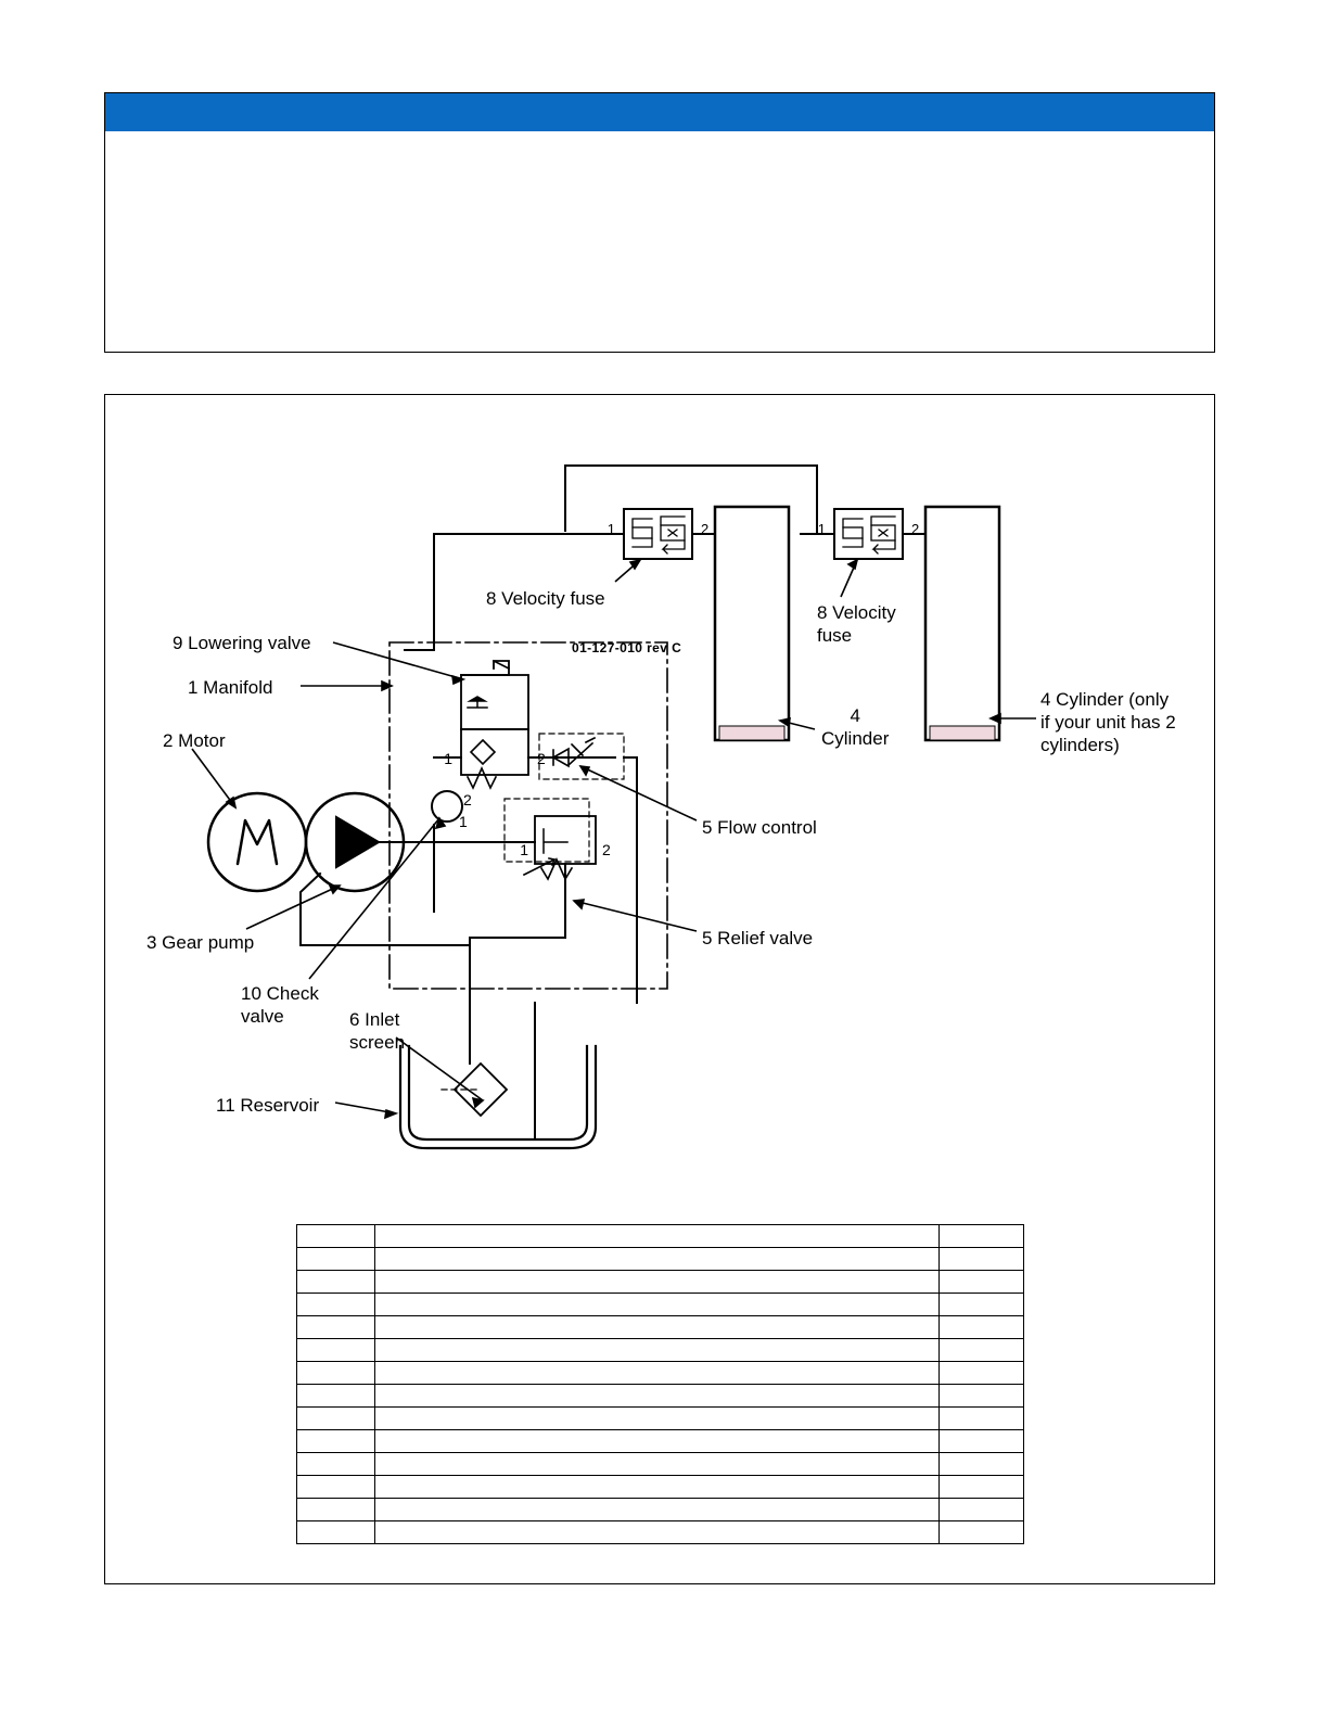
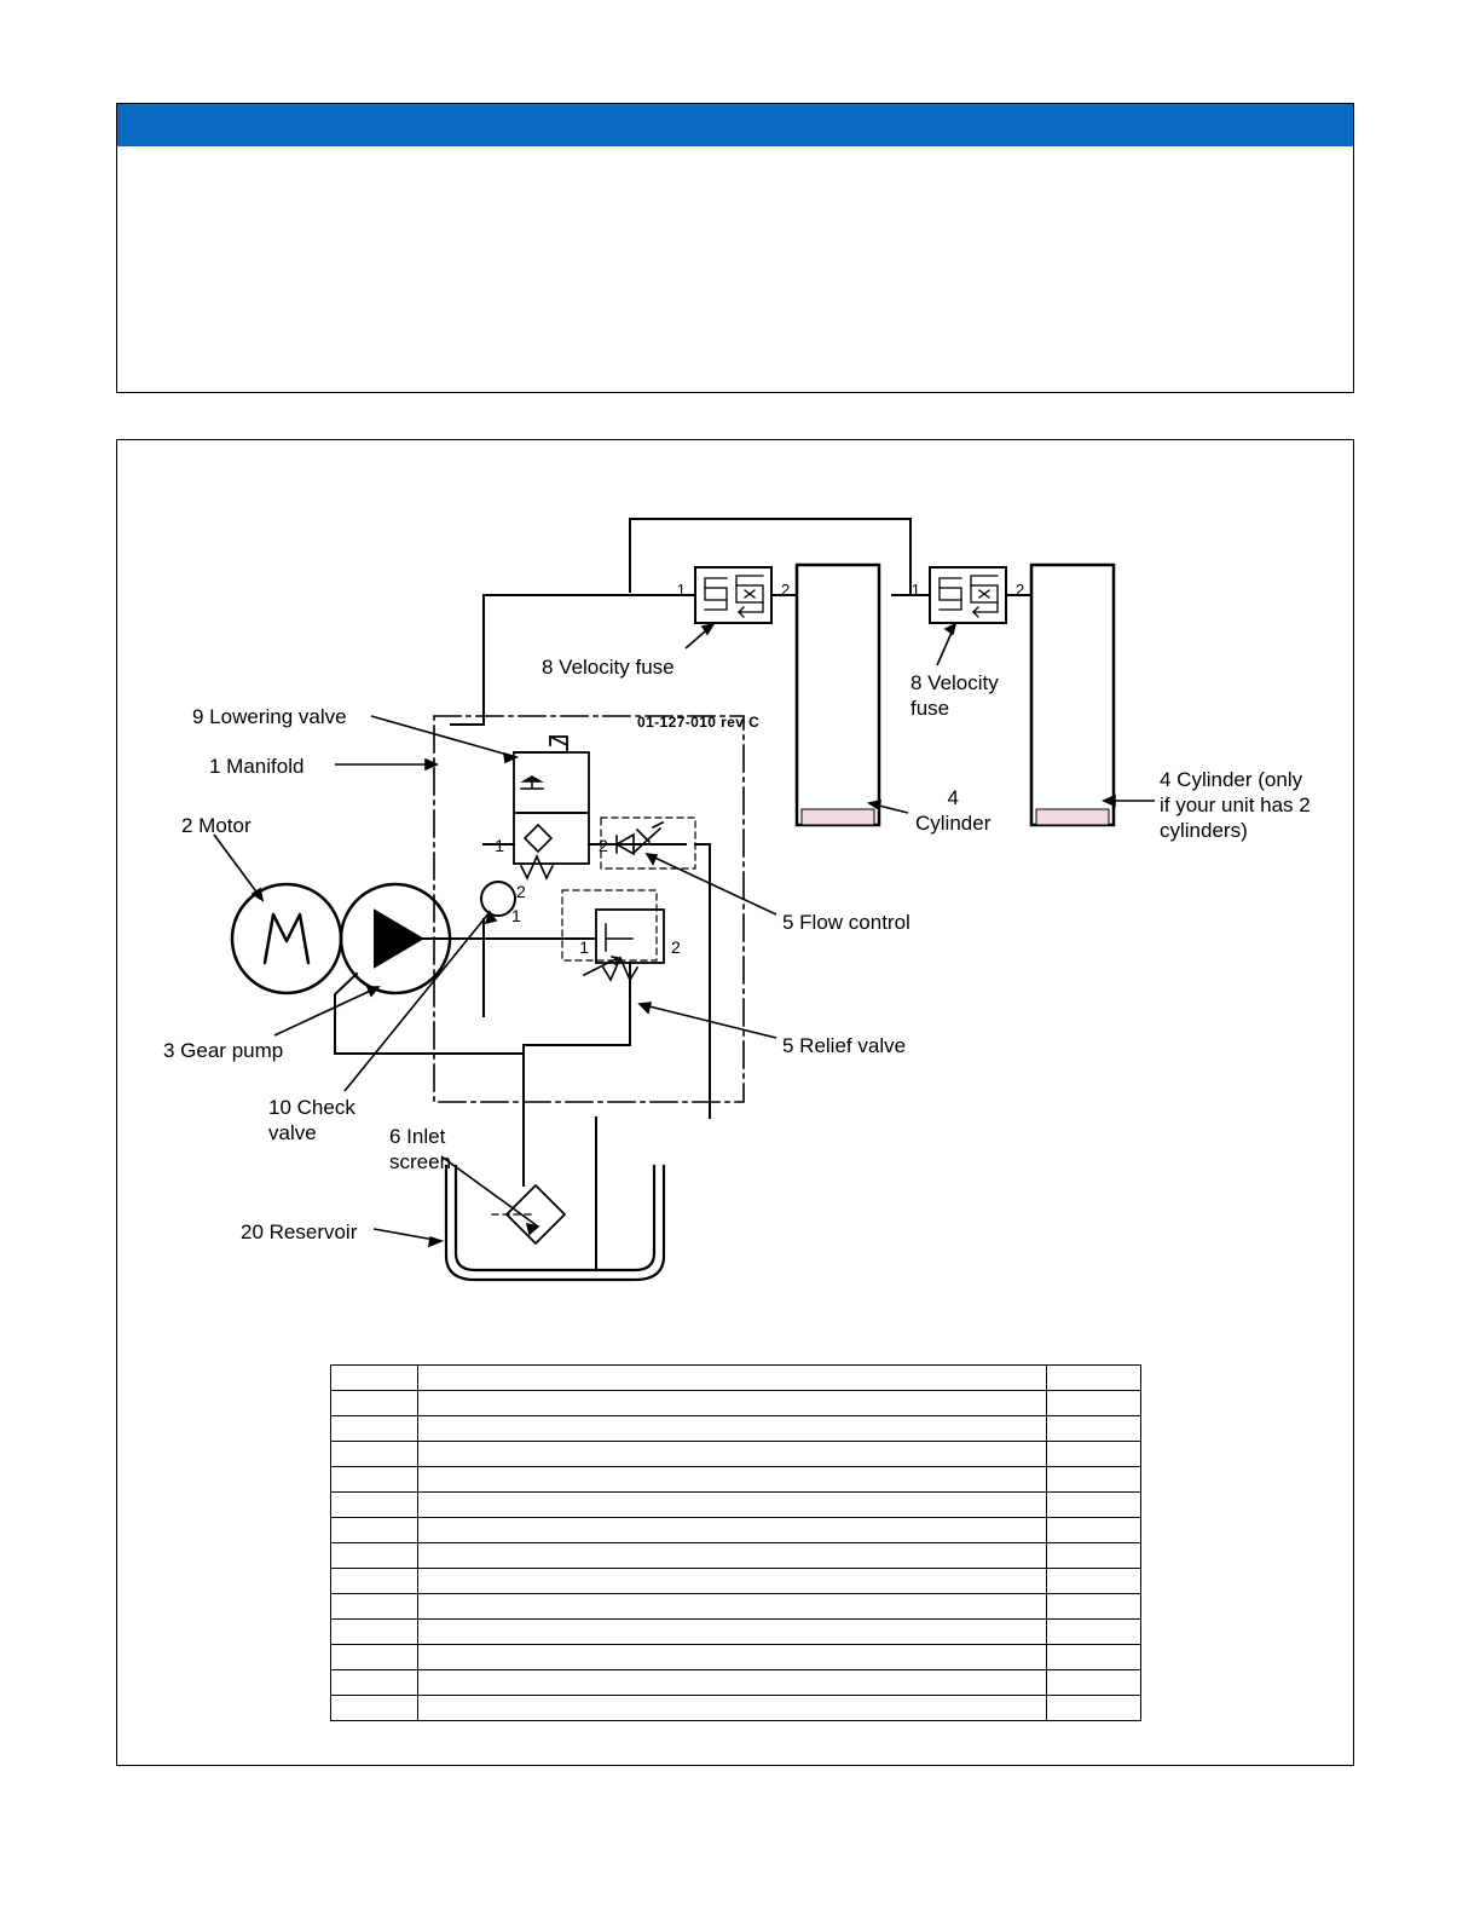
  1
  2
  1
  2
  2
  1
  1
  2
  01-127-010 rev C
  8 Velocity fuse
  8 Velocity
  fuse
  9 Lowering valve
  1 Manifold
  2 Motor
  3 Gear pump
  10 Check
  valve
  6 Inlet
  screen
- 11 Reservoir
+ 20 Reservoir
  5 Flow control
  5 Relief valve
  4
  Cylinder
  4 Cylinder (only
  if your unit has 2
  cylinders)
